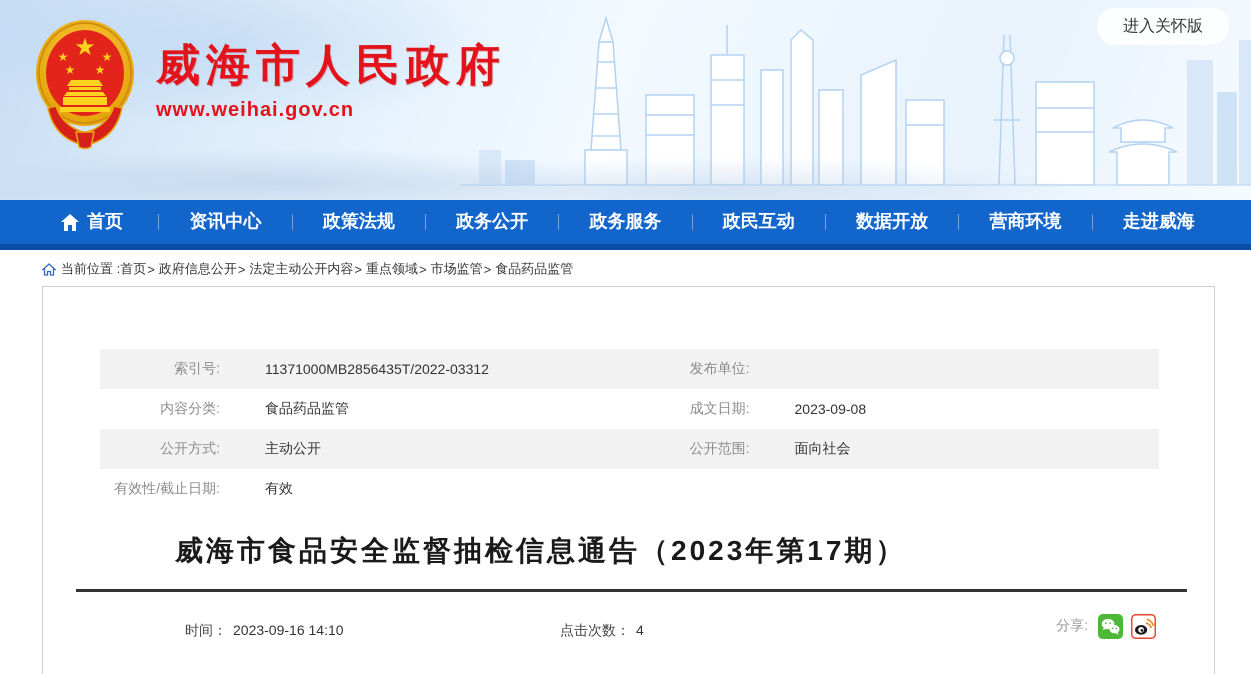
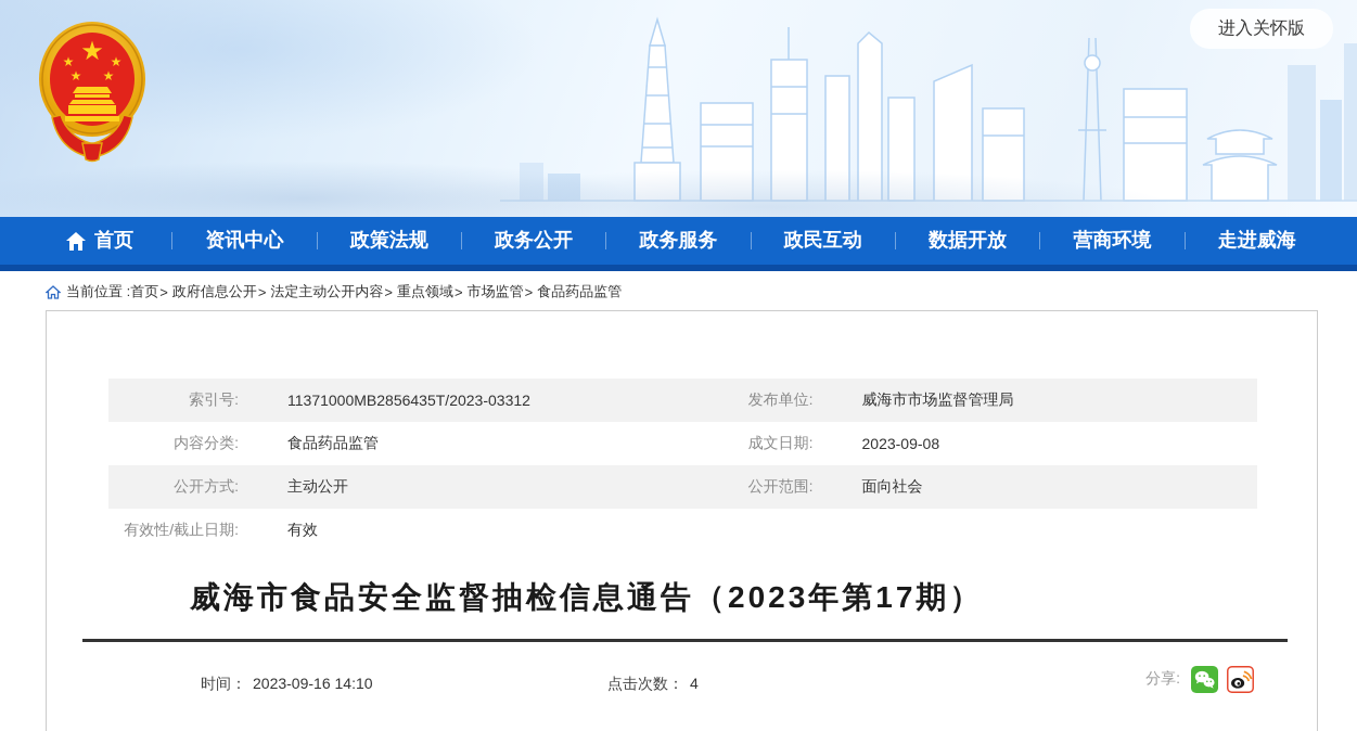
  ★
  ★
  ★
  ★
  ★
- 威海市人民政府
- www.weihai.gov.cn
  进入关怀版
  首页
  资讯中心
  政策法规
  政务公开
  政务服务
  政民互动
  数据开放
  营商环境
  走进威海
  当前位置 :
  首页
  >
  政府信息公开
  >
  法定主动公开内容
  >
  重点领域
  >
  市场监管
  >
  食品药品监管
  索引号:
- 11371000MB2856435T/2022-03312
+ 11371000MB2856435T/2023-03312
  发布单位:
+ 威海市市场监督管理局
  内容分类:
  食品药品监管
  成文日期:
  2023-09-08
  公开方式:
  主动公开
  公开范围:
  面向社会
  有效性/截止日期:
  有效
  威海市食品安全监督抽检信息通告（2023年第17期）
  时间： 2023-09-16 14:10
  点击次数： 4
  分享:
